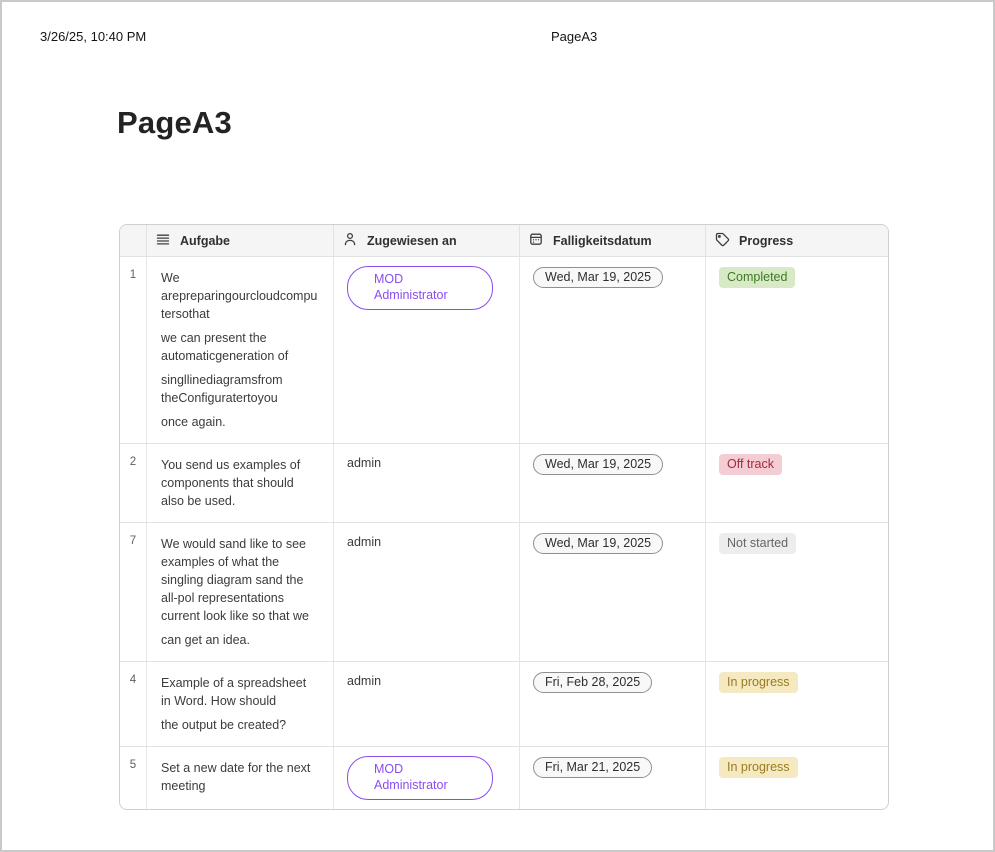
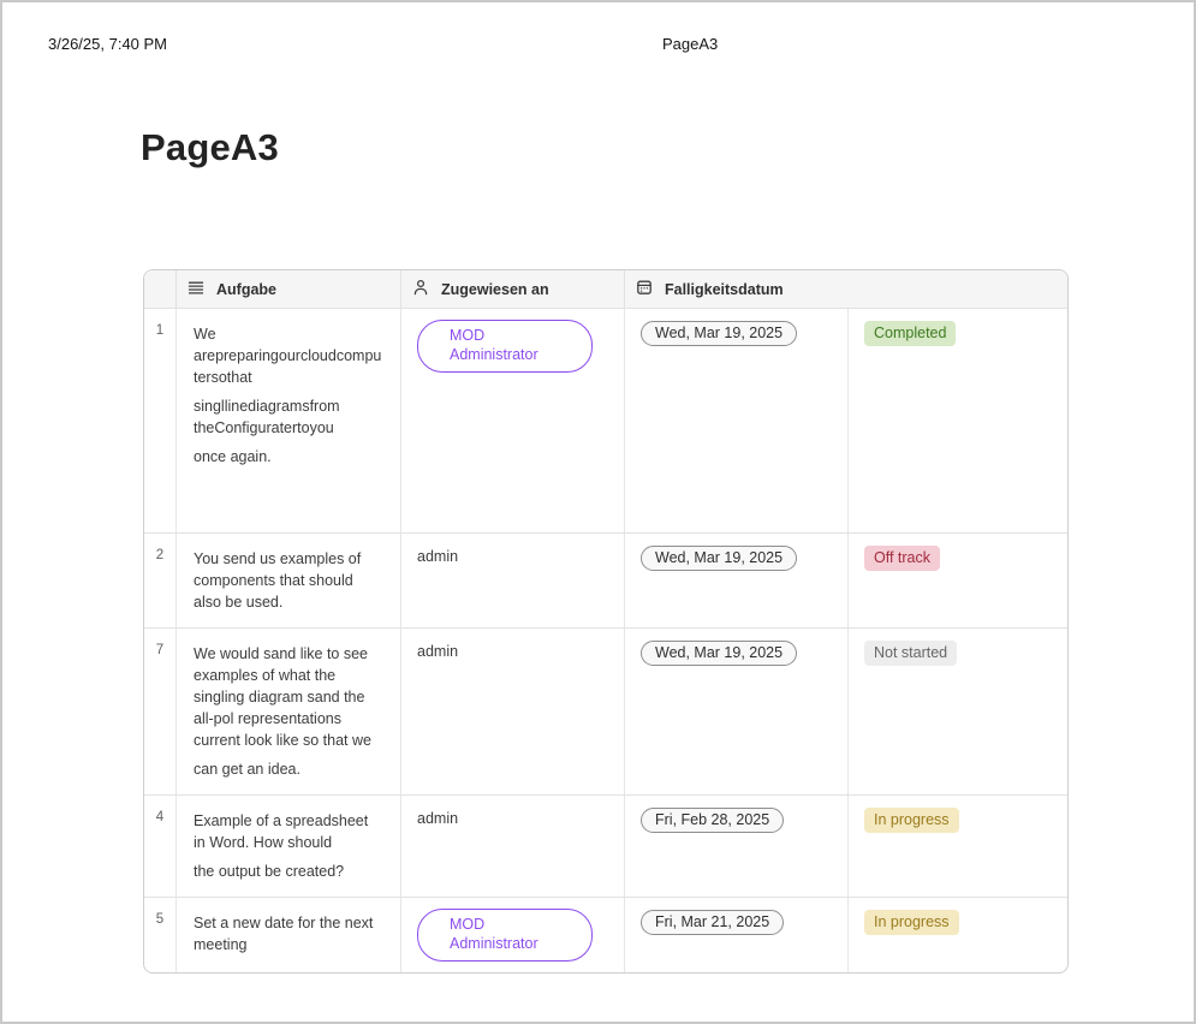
- 3/26/25, 10:40 PM
+ 3/26/25, 7:40 PM
  PageA3
  PageA3
  Aufgabe
  Zugewiesen an
  Falligkeitsdatum
- Progress
  1
  We arepreparingourcloudcomputersothat
- we can present the automaticgeneration of
  singllinediagramsfrom theConfiguratertoyou
  once again.
  MOD Administrator
  Wed, Mar 19, 2025
  Completed
  2
  You send us examples of components that should also be used.
  admin
  Wed, Mar 19, 2025
  Off track
  7
  We would sand like to see examples of what the singling diagram sand the all-pol representations current look like so that we
  can get an idea.
  admin
  Wed, Mar 19, 2025
  Not started
  4
  Example of a spreadsheet in Word. How should
  the output be created?
  admin
  Fri, Feb 28, 2025
  In progress
  5
  Set a new date for the next meeting
  MOD Administrator
  Fri, Mar 21, 2025
  In progress
